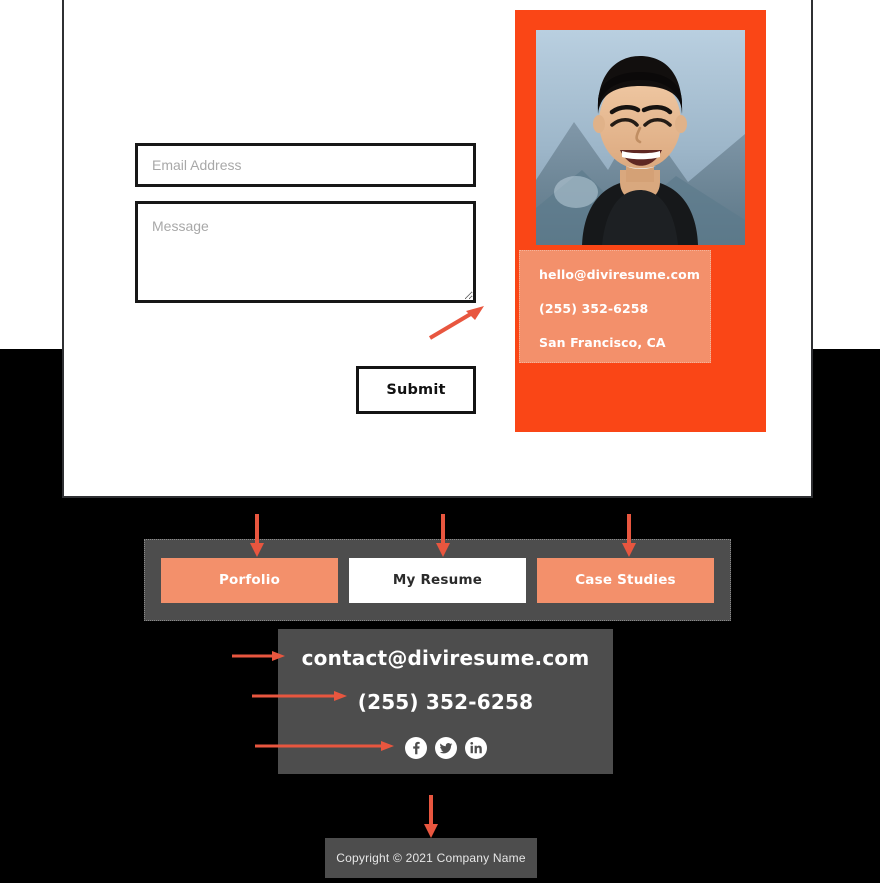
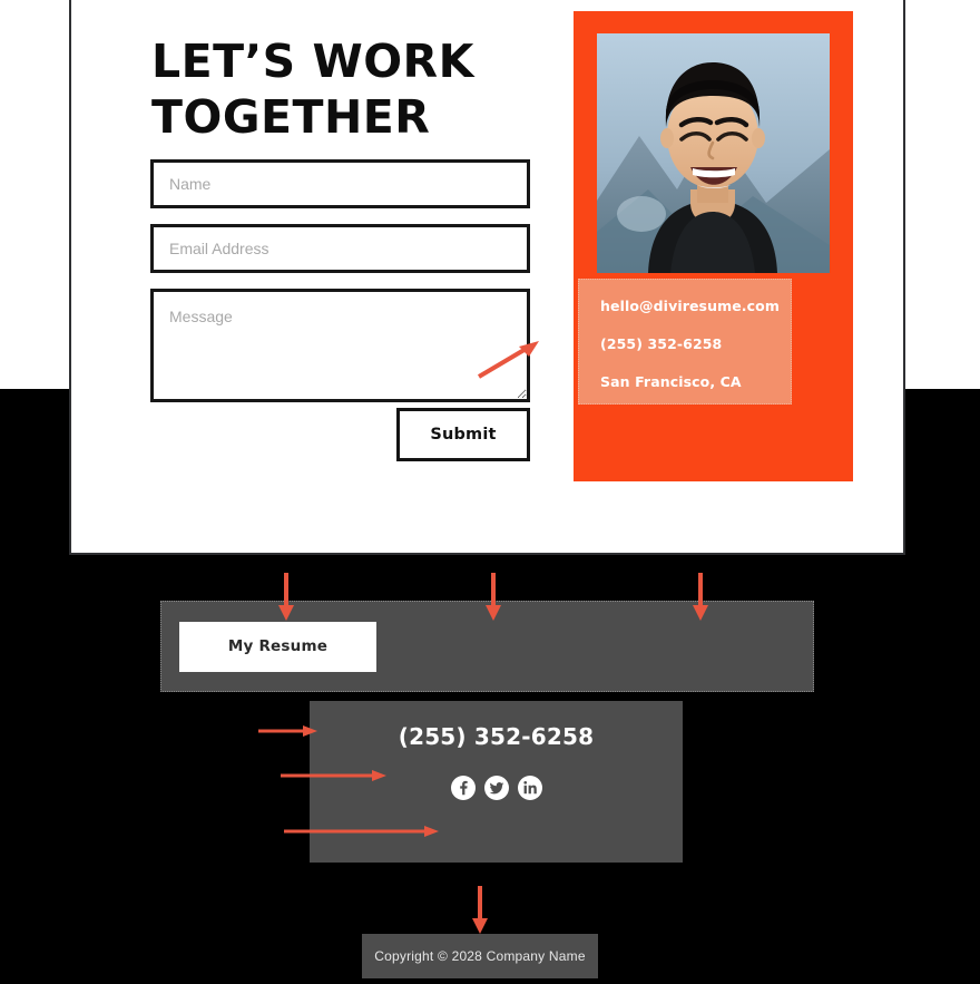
+ LET’S WORK TOGETHER
+ Name
  Email Address
  Message
  Submit
  hello@diviresume.com
  (255) 352-6258
  San Francisco, CA
- Porfolio
  My Resume
- Case Studies
- contact@diviresume.com
  (255) 352-6258
- Copyright © 2021 Company Name
+ Copyright © 2028 Company Name
